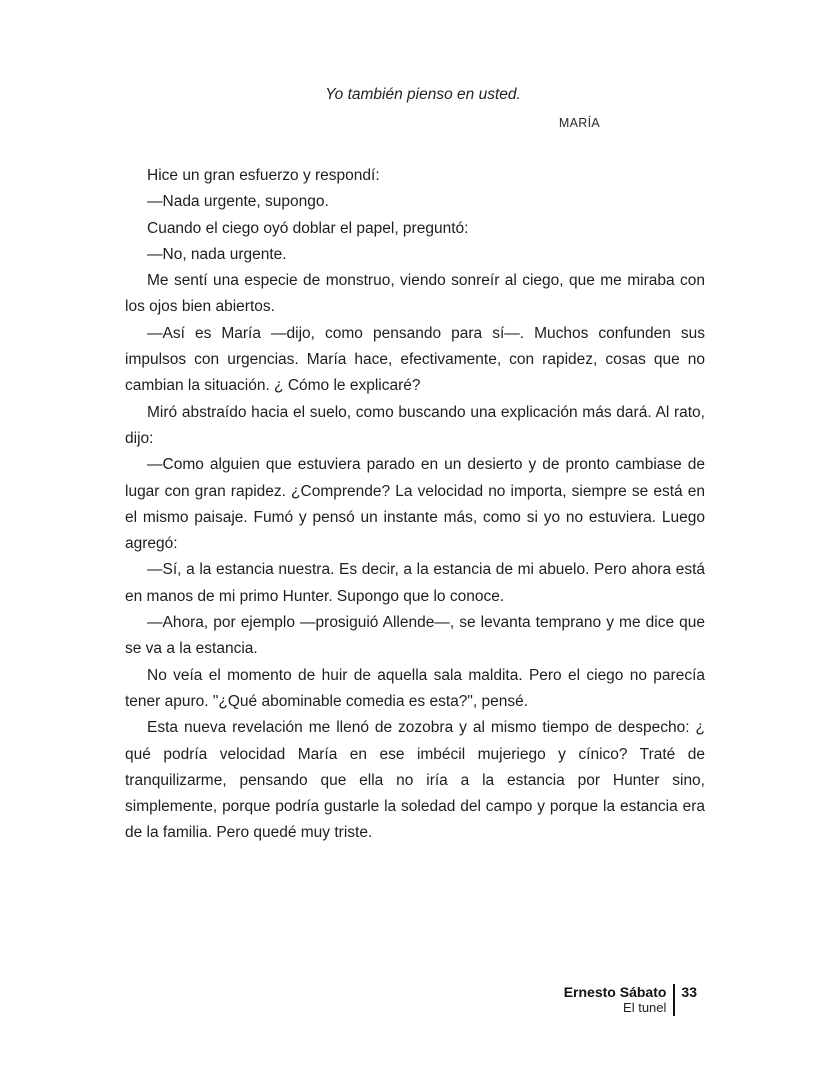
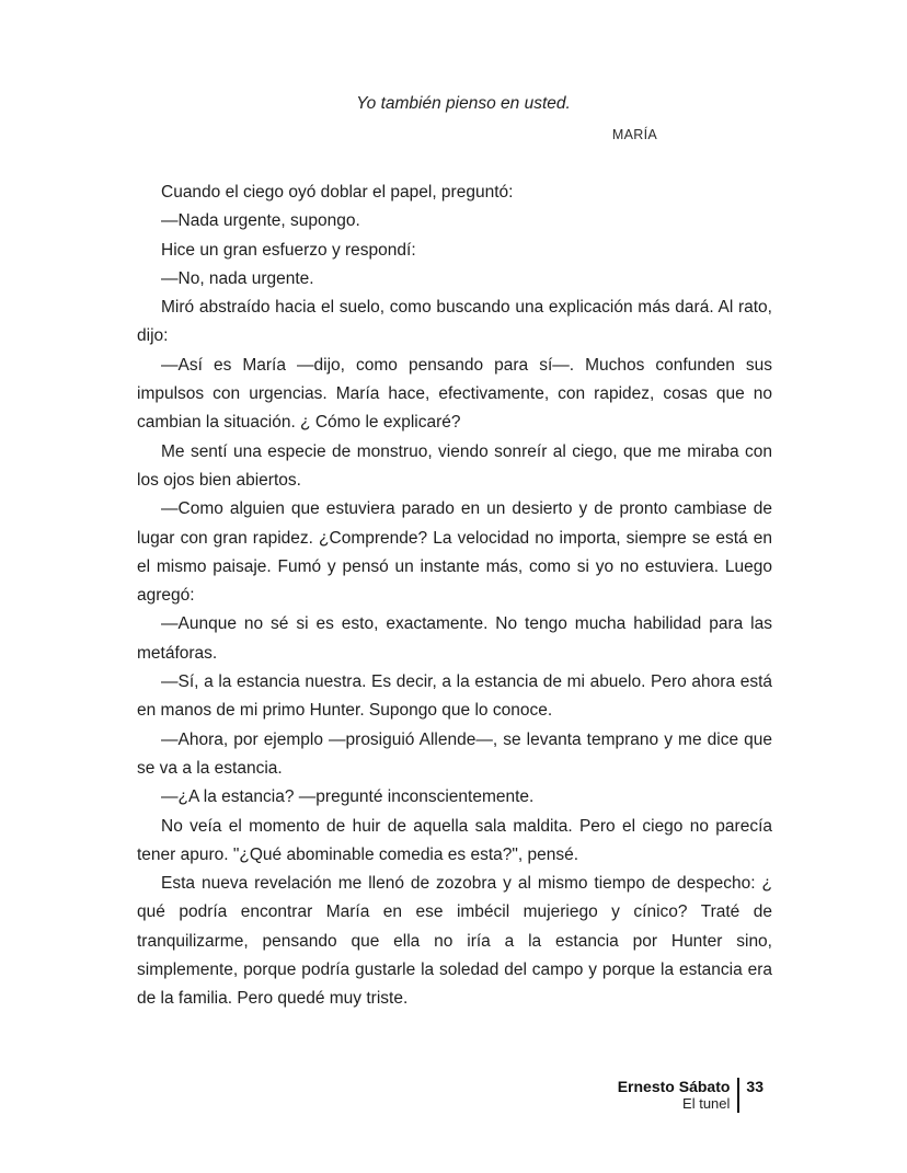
  Yo también pienso en usted.
  MARÍA
- Hice un gran esfuerzo y respondí:
+ Cuando el ciego oyó doblar el papel, preguntó:
  —Nada urgente, supongo.
- Cuando el ciego oyó doblar el papel, preguntó:
+ Hice un gran esfuerzo y respondí:
  —No, nada urgente.
- Me sentí una especie de monstruo, viendo sonreír al ciego, que me miraba con los ojos bien abiertos.
+ Miró abstraído hacia el suelo, como buscando una explicación más dará. Al rato, dijo:
  —Así es María —dijo, como pensando para sí—. Muchos confunden sus impulsos con urgencias. María hace, efectivamente, con rapidez, cosas que no cambian la situación. ¿ Cómo le explicaré?
- Miró abstraído hacia el suelo, como buscando una explicación más dará. Al rato, dijo:
+ Me sentí una especie de monstruo, viendo sonreír al ciego, que me miraba con los ojos bien abiertos.
  —Como alguien que estuviera parado en un desierto y de pronto cambiase de lugar con gran rapidez. ¿Comprende? La velocidad no importa, siempre se está en el mismo paisaje. Fumó y pensó un instante más, como si yo no estuviera. Luego agregó:
+ —Aunque no sé si es esto, exactamente. No tengo mucha habilidad para las metáforas.
  —Sí, a la estancia nuestra. Es decir, a la estancia de mi abuelo. Pero ahora está en manos de mi primo Hunter. Supongo que lo conoce.
  —Ahora, por ejemplo —prosiguió Allende—, se levanta temprano y me dice que se va a la estancia.
+ —¿A la estancia? —pregunté inconscientemente.
  No veía el momento de huir de aquella sala maldita. Pero el ciego no parecía tener apuro. "¿Qué abominable comedia es esta?", pensé.
- Esta nueva revelación me llenó de zozobra y al mismo tiempo de despecho: ¿ qué podría velocidad María en ese imbécil mujeriego y cínico? Traté de tranquilizarme, pensando que ella no iría a la estancia por Hunter sino, simplemente, porque podría gustarle la soledad del campo y porque la estancia era de la familia. Pero quedé muy triste.
+ Esta nueva revelación me llenó de zozobra y al mismo tiempo de despecho: ¿ qué podría encontrar María en ese imbécil mujeriego y cínico? Traté de tranquilizarme, pensando que ella no iría a la estancia por Hunter sino, simplemente, porque podría gustarle la soledad del campo y porque la estancia era de la familia. Pero quedé muy triste.
  Ernesto Sábato
  El tunel
  33
